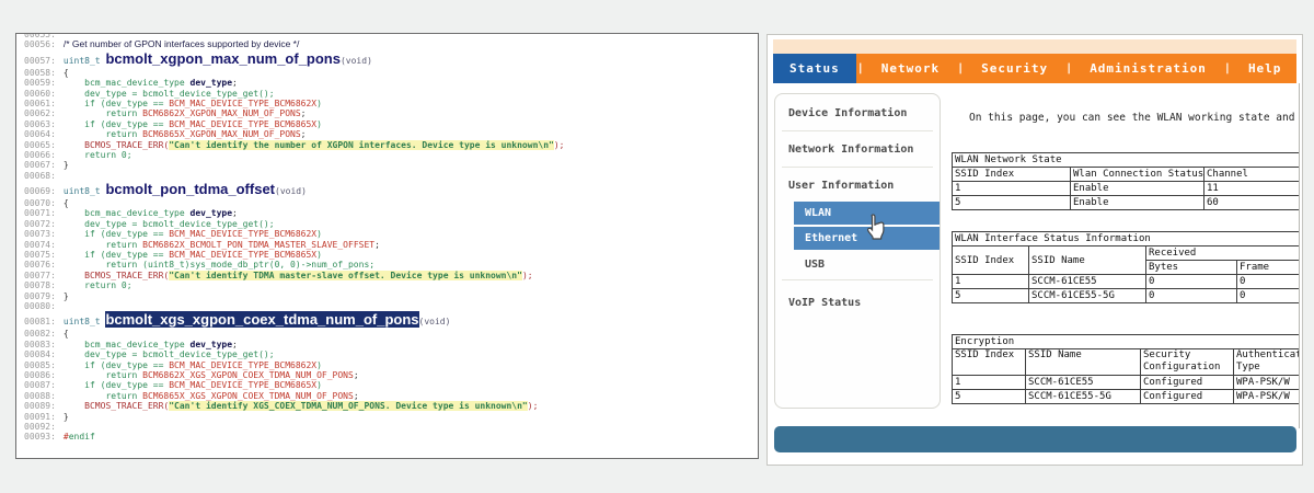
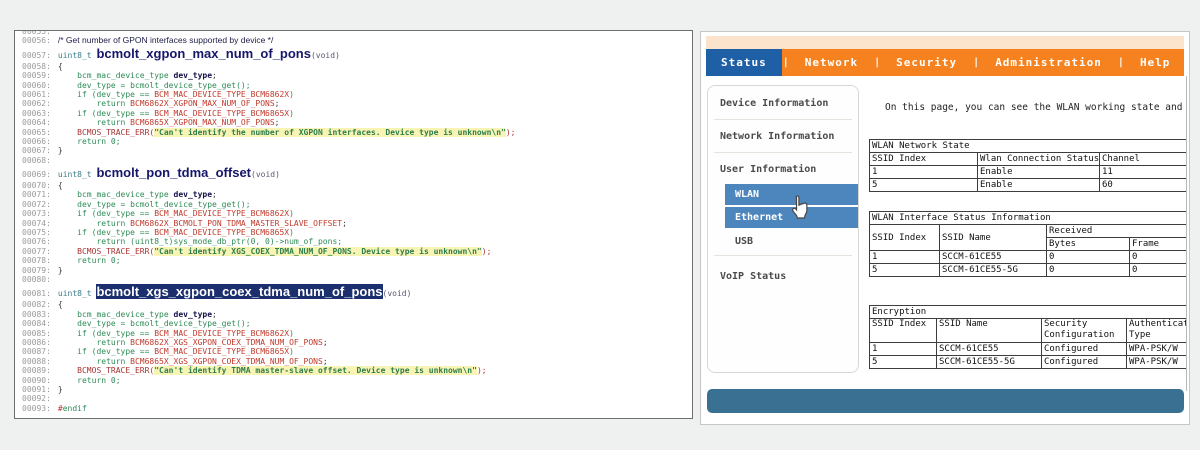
  00055:
  00056: /* Get number of GPON interfaces supported by device */
  00057: uint8_t bcmolt_xgpon_max_num_of_pons(void)
  00058: {
  00059: bcm_mac_device_type dev_type;
  00060: dev_type = bcmolt_device_type_get();
  00061: if (dev_type == BCM_MAC_DEVICE_TYPE_BCM6862X)
  00062: return BCM6862X_XGPON_MAX_NUM_OF_PONS;
  00063: if (dev_type == BCM_MAC_DEVICE_TYPE_BCM6865X)
  00064: return BCM6865X_XGPON_MAX_NUM_OF_PONS;
  00065: BCMOS_TRACE_ERR("Can't identify the number of XGPON interfaces. Device type is unknown\n");
  00066: return 0;
  00067: }
  00068:
  00069: uint8_t bcmolt_pon_tdma_offset(void)
  00070: {
  00071: bcm_mac_device_type dev_type;
  00072: dev_type = bcmolt_device_type_get();
  00073: if (dev_type == BCM_MAC_DEVICE_TYPE_BCM6862X)
  00074: return BCM6862X_BCMOLT_PON_TDMA_MASTER_SLAVE_OFFSET;
  00075: if (dev_type == BCM_MAC_DEVICE_TYPE_BCM6865X)
  00076: return (uint8_t)sys_mode_db_ptr(0, 0)->num_of_pons;
- 00077: BCMOS_TRACE_ERR("Can't identify TDMA master-slave offset. Device type is unknown\n");
+ 00077: BCMOS_TRACE_ERR("Can't identify XGS_COEX_TDMA_NUM_OF_PONS. Device type is unknown\n");
  00078: return 0;
  00079: }
  00080:
  00081: uint8_t bcmolt_xgs_xgpon_coex_tdma_num_of_pons(void)
  00082: {
  00083: bcm_mac_device_type dev_type;
  00084: dev_type = bcmolt_device_type_get();
  00085: if (dev_type == BCM_MAC_DEVICE_TYPE_BCM6862X)
  00086: return BCM6862X_XGS_XGPON_COEX_TDMA_NUM_OF_PONS;
  00087: if (dev_type == BCM_MAC_DEVICE_TYPE_BCM6865X)
  00088: return BCM6865X_XGS_XGPON_COEX_TDMA_NUM_OF_PONS;
- 00089: BCMOS_TRACE_ERR("Can't identify XGS_COEX_TDMA_NUM_OF_PONS. Device type is unknown\n");
+ 00089: BCMOS_TRACE_ERR("Can't identify TDMA master-slave offset. Device type is unknown\n");
+ 00090: return 0;
  00091: }
  00092:
  00093: #endif
  Status
  |
  Network
  |
  Security
  |
  Administration
  |
  Help
  Device Information
  Network Information
  User Information
  WLAN
  Ethernet
  USB
  VoIP Status
  On this page, you can see the WLAN working state and
  WLAN Network State
  SSID Index	Wlan Connection Status	Channel
  1	Enable	11
  5	Enable	60
  WLAN Interface Status Information
  SSID Index	SSID Name	Received
  Bytes	Frame
  1	SCCM-61CE55	0	0
  5	SCCM-61CE55-5G	0	0
  Encryption
  SSID Index	SSID Name	Security Configuration	Authenticat Type
  1	SCCM-61CE55	Configured	WPA-PSK/W
  5	SCCM-61CE55-5G	Configured	WPA-PSK/W
